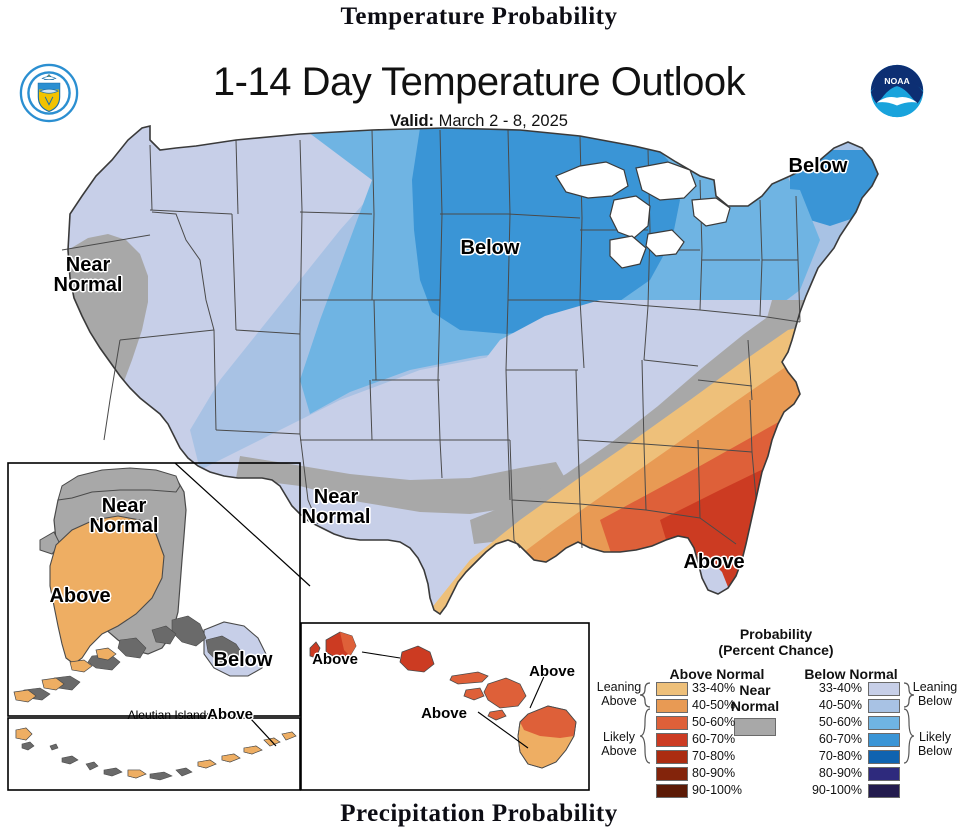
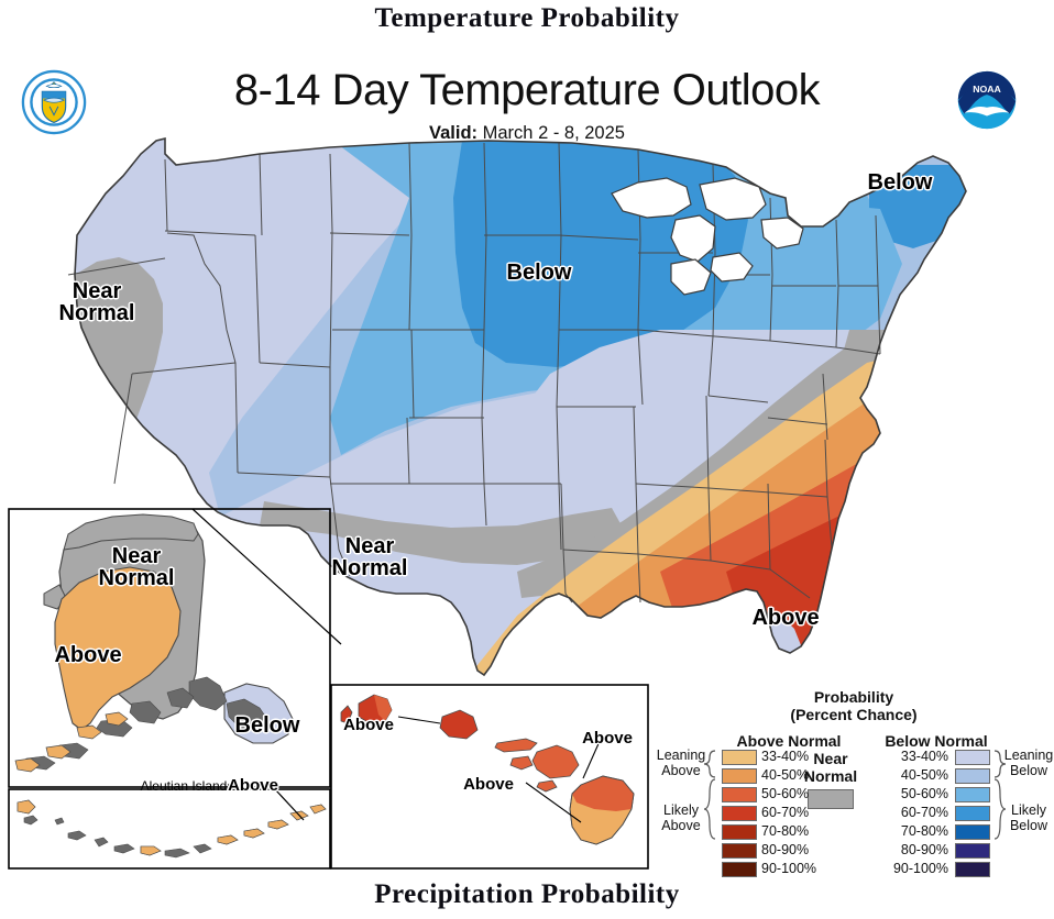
  Temperature Probability
- 1-14 Day Temperature Outlook
+ 8-14 Day Temperature Outlook
  Valid: March 2 - 8, 2025
  NOAA
  Near
  Normal
  Below
  Below
  Near
  Normal
  Above
  Near
  Normal
  Above
  Below
  Aleutian Islands
  Above
  Above
  Above
  Above
  Probability
  (Percent Chance)
  Above Normal
  Below Normal
  Near
  Normal
  33-40%
  40-50%
  50-60%
  60-70%
  70-80%
  80-90%
  90-100%
  33-40%
  40-50%
  50-60%
  60-70%
  70-80%
  80-90%
  90-100%
  Leaning Above
  Likely Above
  Leaning Below
  Likely Below
  Precipitation Probability
